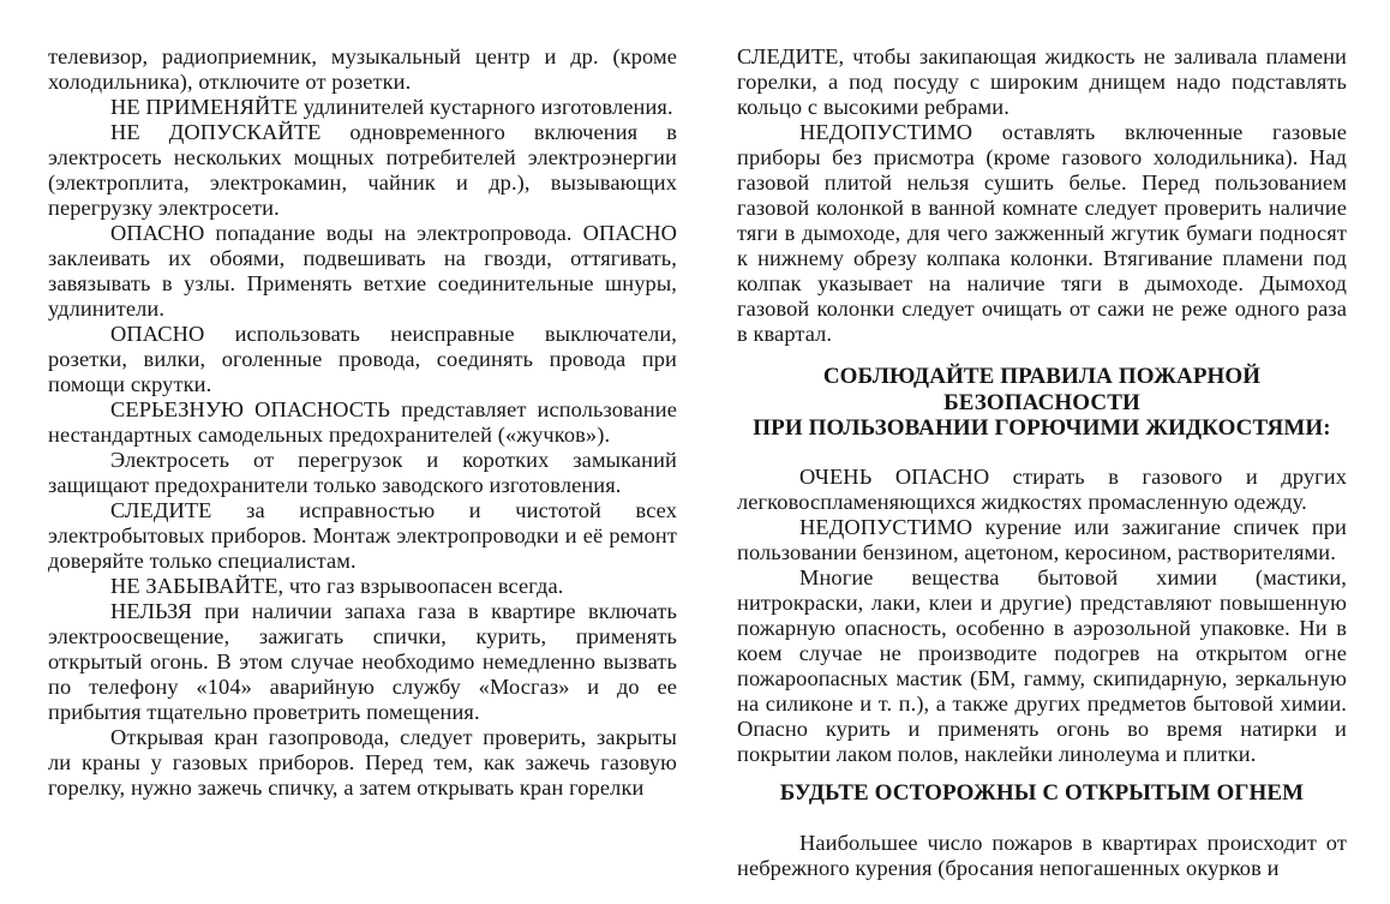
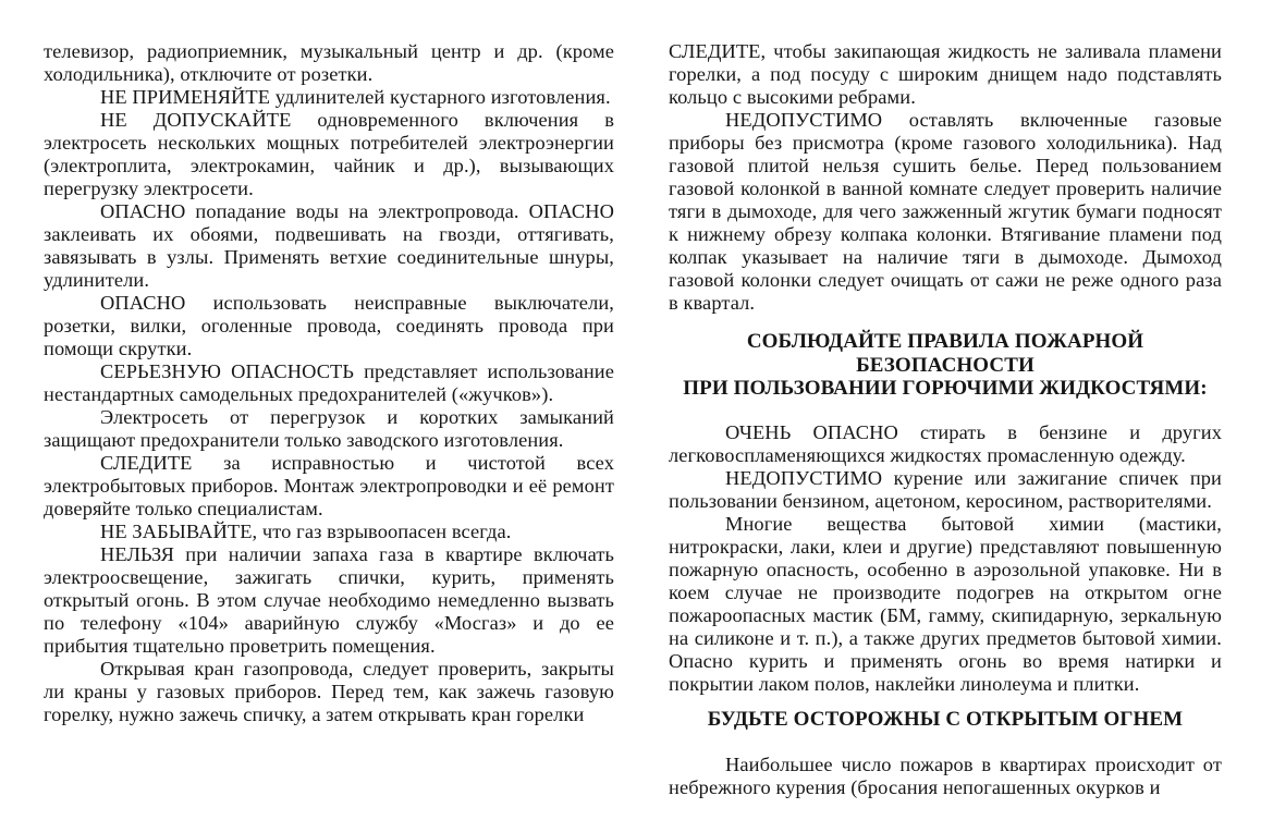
  телевизор, радиоприемник, музыкальный центр и др. (кроме холодильника), отключите от розетки.
  НЕ ПРИМЕНЯЙТЕ удлинителей кустарного изготовления.
  НЕ ДОПУСКАЙТЕ одновременного включения в электросеть нескольких мощных потребителей электроэнергии (электроплита, электрокамин, чайник и др.), вызывающих перегрузку электросети.
  ОПАСНО попадание воды на электропровода. ОПАСНО заклеивать их обоями, подвешивать на гвозди, оттягивать, завязывать в узлы. Применять ветхие соединительные шнуры, удлинители.
  ОПАСНО использовать неисправные выключатели, розетки, вилки, оголенные провода, соединять провода при помощи скрутки.
  СЕРЬЕЗНУЮ ОПАСНОСТЬ представляет использование нестандартных самодельных предохранителей («жучков»).
  Электросеть от перегрузок и коротких замыканий защищают предохранители только заводского изготовления.
  СЛЕДИТЕ за исправностью и чистотой всех электробытовых приборов. Монтаж электропроводки и её ремонт доверяйте только специалистам.
  НЕ ЗАБЫВАЙТЕ, что газ взрывоопасен всегда.
  НЕЛЬЗЯ при наличии запаха газа в квартире включать электроосвещение, зажигать спички, курить, применять открытый огонь. В этом случае необходимо немедленно вызвать по телефону «104» аварийную службу «Мосгаз» и до ее прибытия тщательно проветрить помещения.
  Открывая кран газопровода, следует проверить, закрыты ли краны у газовых приборов. Перед тем, как зажечь газовую горелку, нужно зажечь спичку, а затем открывать кран горелки
  СЛЕДИТЕ, чтобы закипающая жидкость не заливала пламени горелки, а под посуду с широким днищем надо подставлять кольцо с высокими ребрами.
  НЕДОПУСТИМО оставлять включенные газовые приборы без присмотра (кроме газового холодильника). Над газовой плитой нельзя сушить белье. Перед пользованием газовой колонкой в ванной комнате следует проверить наличие тяги в дымоходе, для чего зажженный жгутик бумаги подносят к нижнему обрезу колпака колонки. Втягивание пламени под колпак указывает на наличие тяги в дымоходе. Дымоход газовой колонки следует очищать от сажи не реже одного раза в квартал.
  СОБЛЮДАЙТЕ ПРАВИЛА ПОЖАРНОЙ
  БЕЗОПАСНОСТИ
  ПРИ ПОЛЬЗОВАНИИ ГОРЮЧИМИ ЖИДКОСТЯМИ:
- ОЧЕНЬ ОПАСНО стирать в газового и других легковоспламеняющихся жидкостях промасленную одежду.
+ ОЧЕНЬ ОПАСНО стирать в бензине и других легковоспламеняющихся жидкостях промасленную одежду.
  НЕДОПУСТИМО курение или зажигание спичек при пользовании бензином, ацетоном, керосином, растворителями.
  Многие вещества бытовой химии (мастики, нитрокраски, лаки, клеи и другие) представляют повышенную пожарную опасность, особенно в аэрозольной упаковке. Ни в коем случае не производите подогрев на открытом огне пожароопасных мастик (БМ, гамму, скипидарную, зеркальную на силиконе и т. п.), а также других предметов бытовой химии. Опасно курить и применять огонь во время натирки и покрытии лаком полов, наклейки линолеума и плитки.
  БУДЬТЕ ОСТОРОЖНЫ С ОТКРЫТЫМ ОГНЕМ
  Наибольшее число пожаров в квартирах происходит от небрежного курения (бросания непогашенных окурков и
